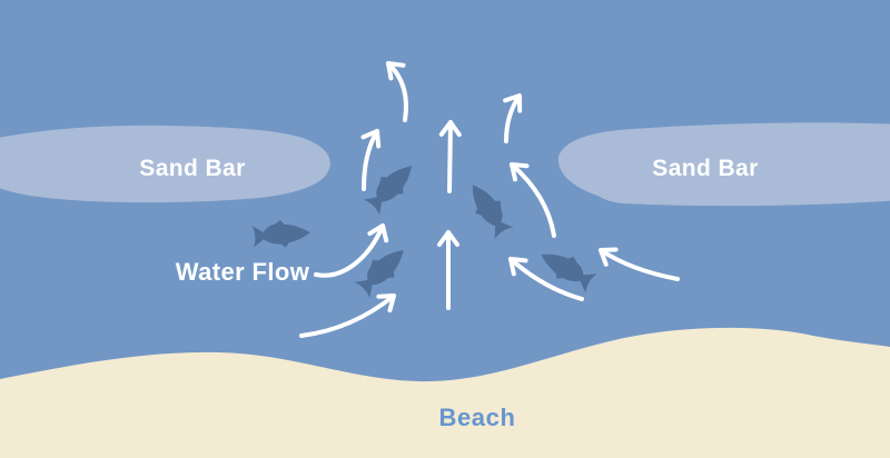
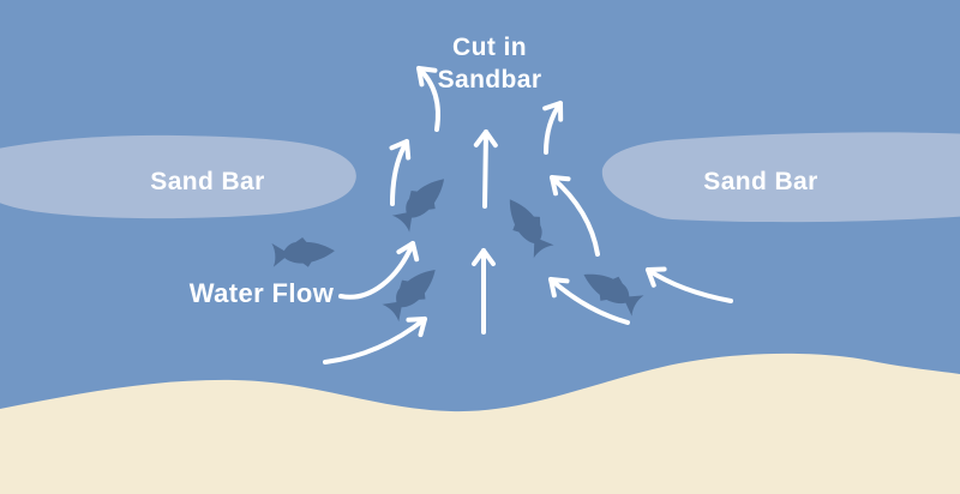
+ Cut in
+ Sandbar
  Sand Bar
  Sand Bar
  Water Flow
- Beach
